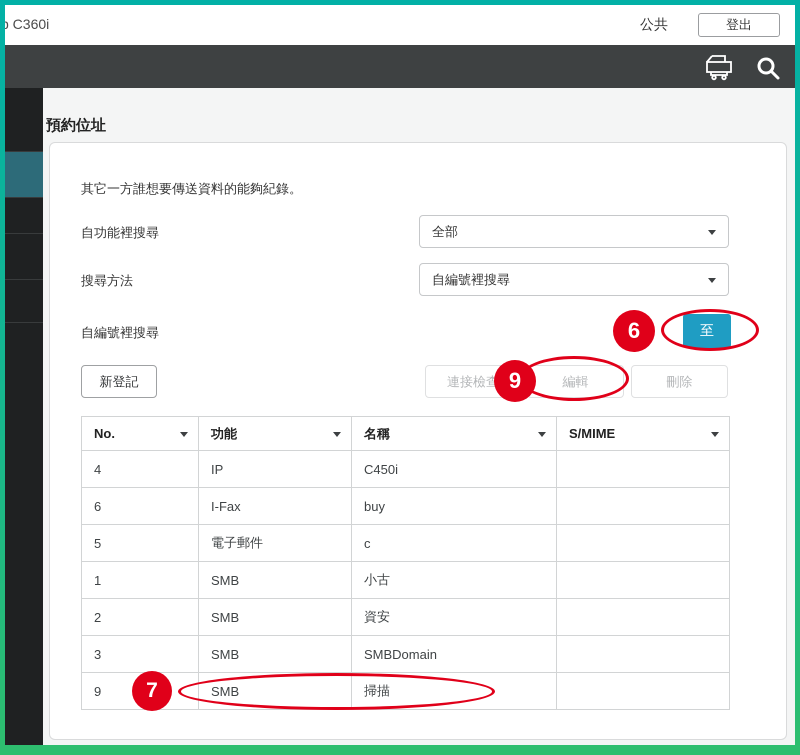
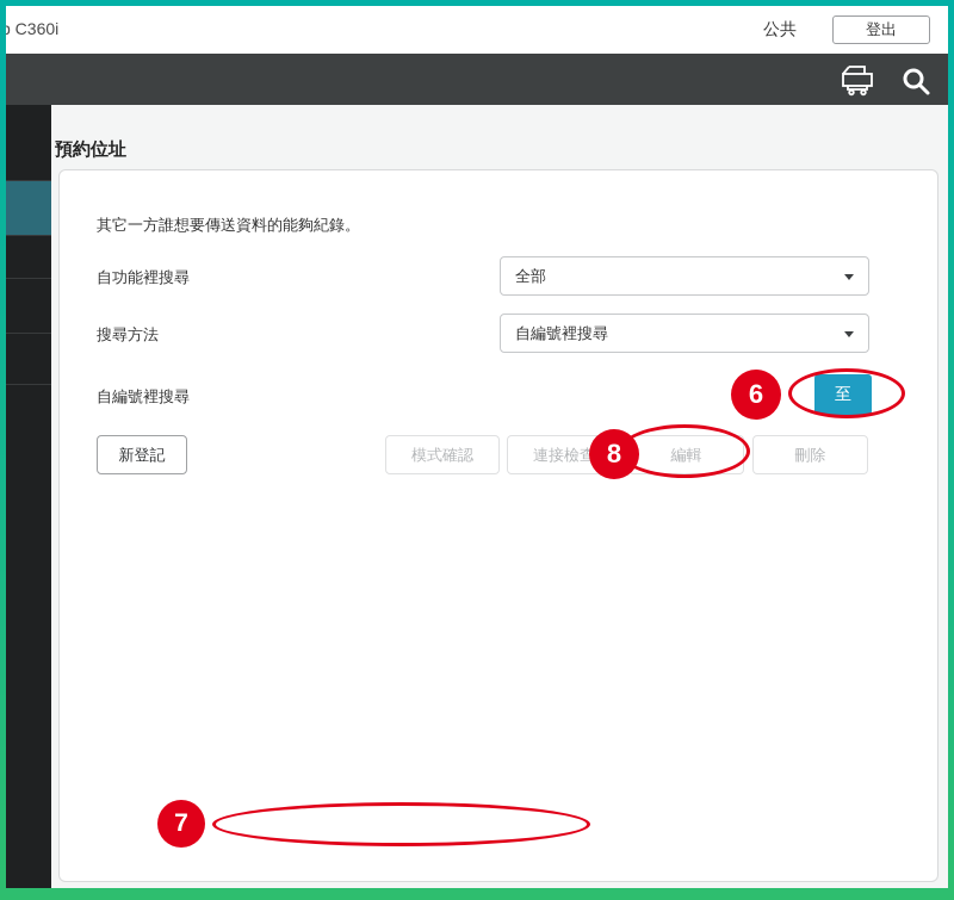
  b C360i
  公共
  登出
  預約位址
  其它一方誰想要傳送資料的能夠紀錄。
  自功能裡搜尋
  全部
  搜尋方法
  自編號裡搜尋
  自編號裡搜尋
  至
  新登記
+ 模式確認
  連接檢查
  編輯
  刪除
- No.	功能	名稱	S/MIME
- 4	IP	C450i
- 6	I-Fax	buy
- 5	電子郵件	c
- 1	SMB	小古
- 2	SMB	資安
- 3	SMB	SMBDomain
- 9	SMB	掃描
  6
- 9
+ 8
  7
